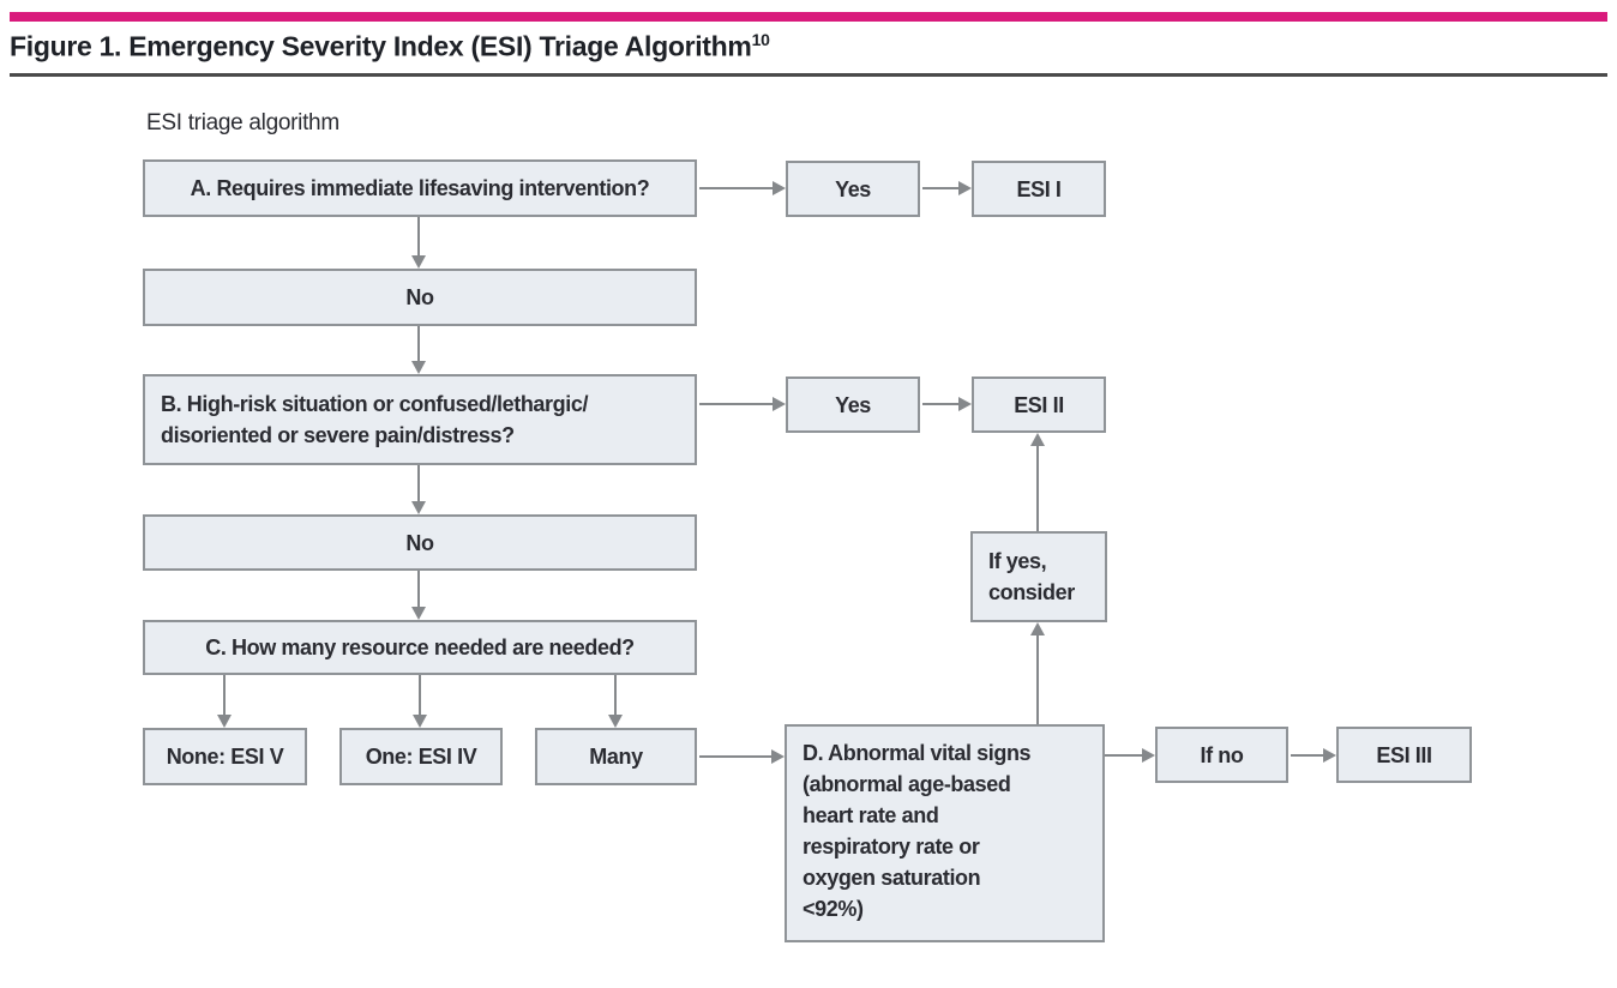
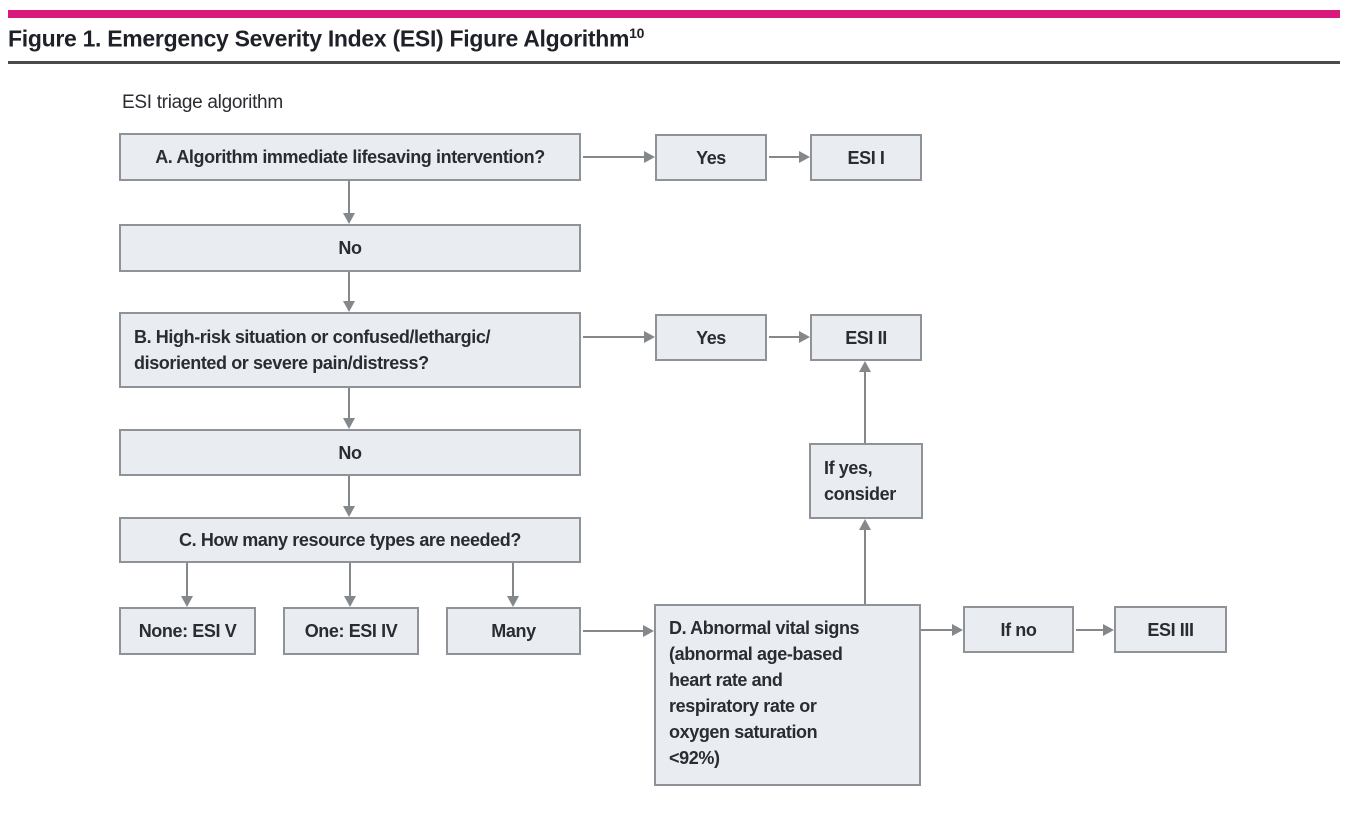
- Figure 1. Emergency Severity Index (ESI) Triage Algorithm10
+ Figure 1. Emergency Severity Index (ESI) Figure Algorithm10
  ESI triage algorithm
- A. Requires immediate lifesaving intervention?
+ A. Algorithm immediate lifesaving intervention?
  Yes
  ESI I
  No
  B. High-risk situation or confused/lethargic/
  disoriented or severe pain/distress?
  Yes
  ESI II
  No
- C. How many resource needed are needed?
+ C. How many resource types are needed?
  None: ESI V
  One: ESI IV
  Many
  D. Abnormal vital signs
  (abnormal age-based
  heart rate and
  respiratory rate or
  oxygen saturation
  <92%)
  If yes,
  consider
  If no
  ESI III
